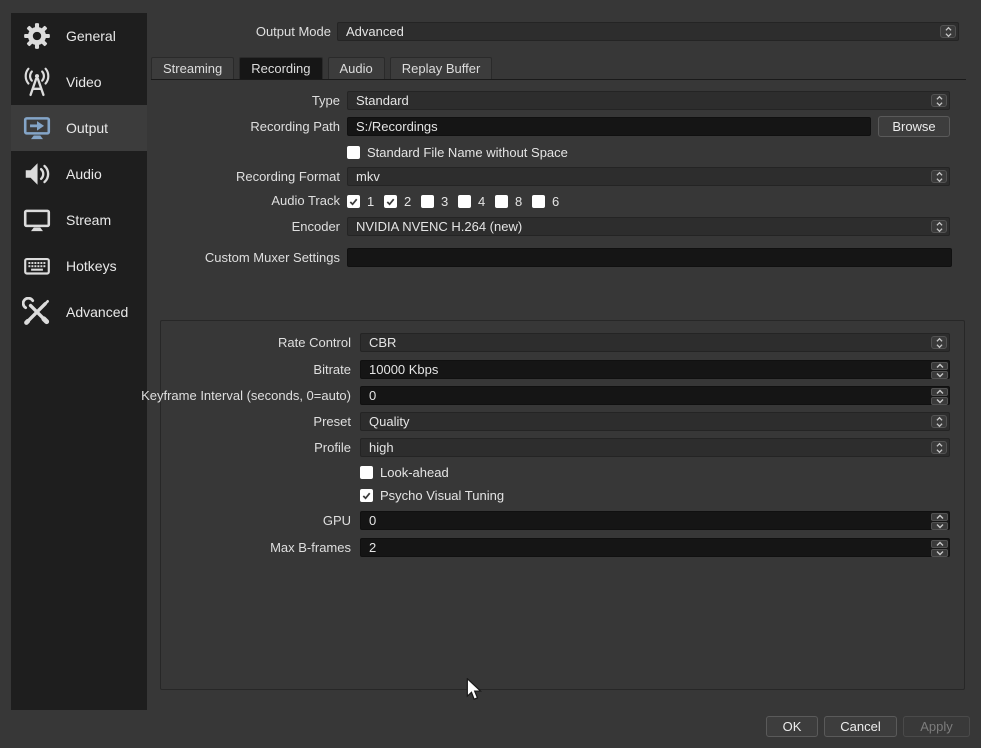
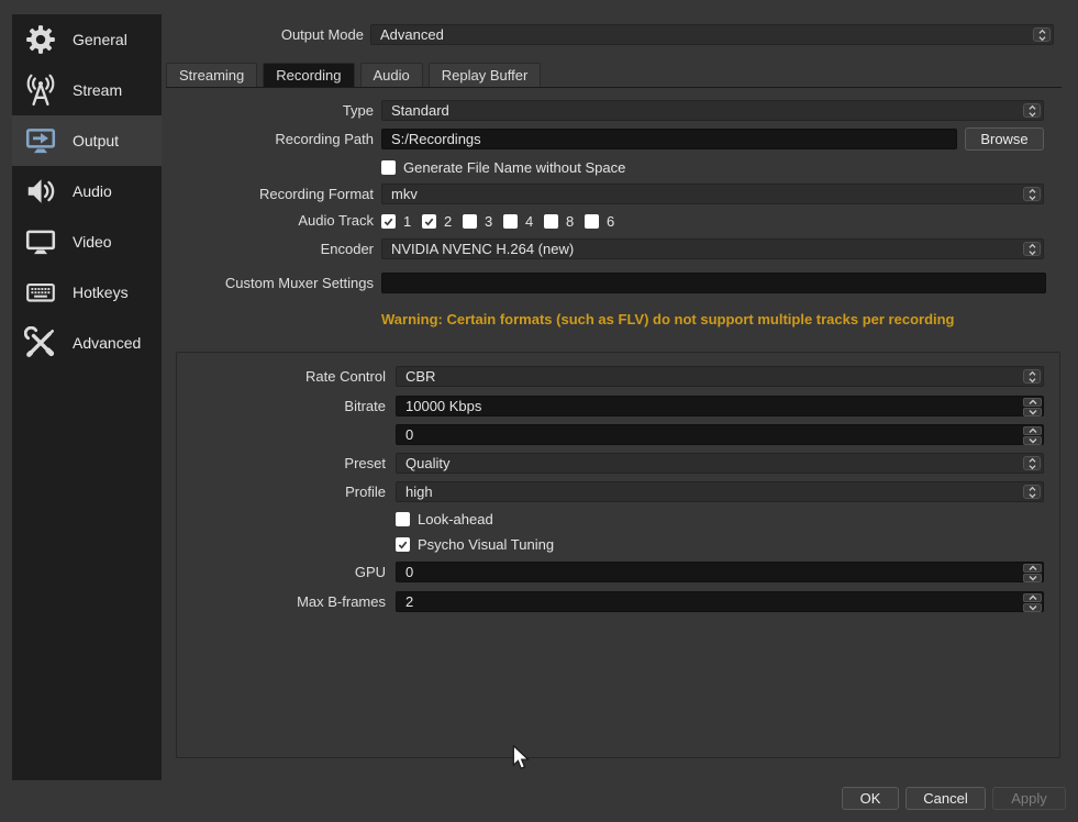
  General
- Video
+ Stream
  Output
  Audio
- Stream
+ Video
  Hotkeys
  Advanced
  Output Mode
  Advanced
  Streaming
  Recording
  Audio
  Replay Buffer
  Type
  Standard
  Recording Path
  S:/Recordings
  Browse
- Standard File Name without Space
+ Generate File Name without Space
  Recording Format
  mkv
  Audio Track
  1
  2
  3
  4
  8
  6
  Encoder
  NVIDIA NVENC H.264 (new)
  Custom Muxer Settings
+ Warning: Certain formats (such as FLV) do not support multiple tracks per recording
  Rate Control
  CBR
  Bitrate
  10000 Kbps
- Keyframe Interval (seconds, 0=auto)
  0
  Preset
  Quality
  Profile
  high
  Look-ahead
  Psycho Visual Tuning
  GPU
  0
  Max B-frames
  2
  OK
  Cancel
  Apply
